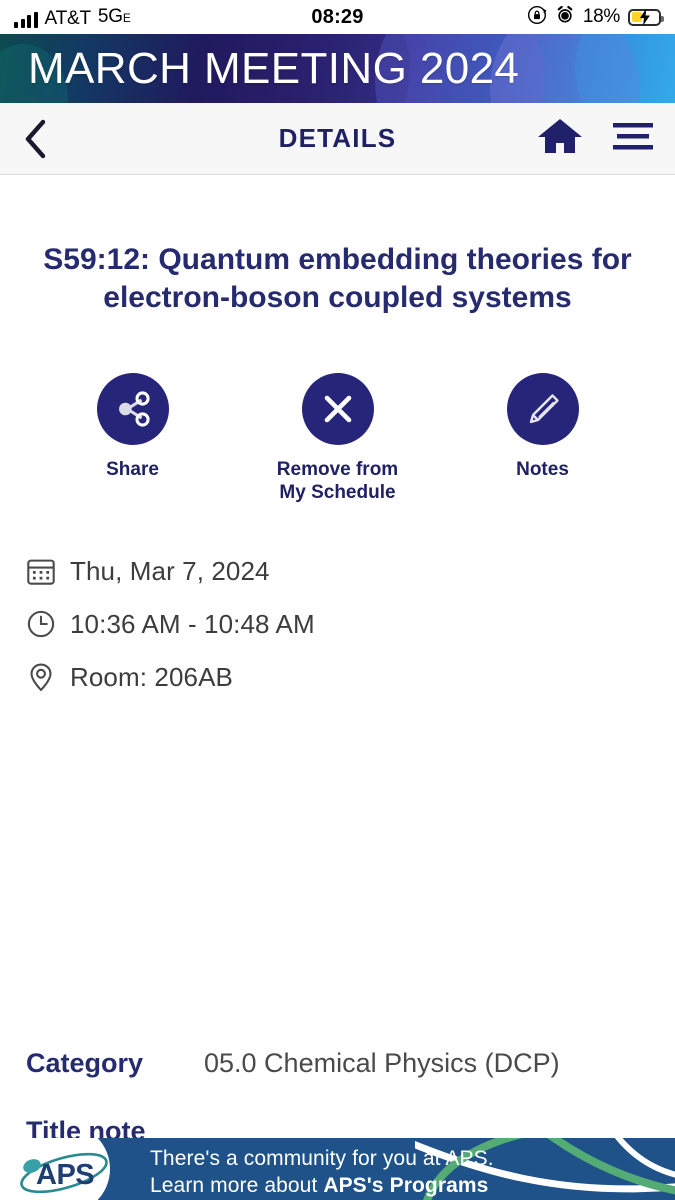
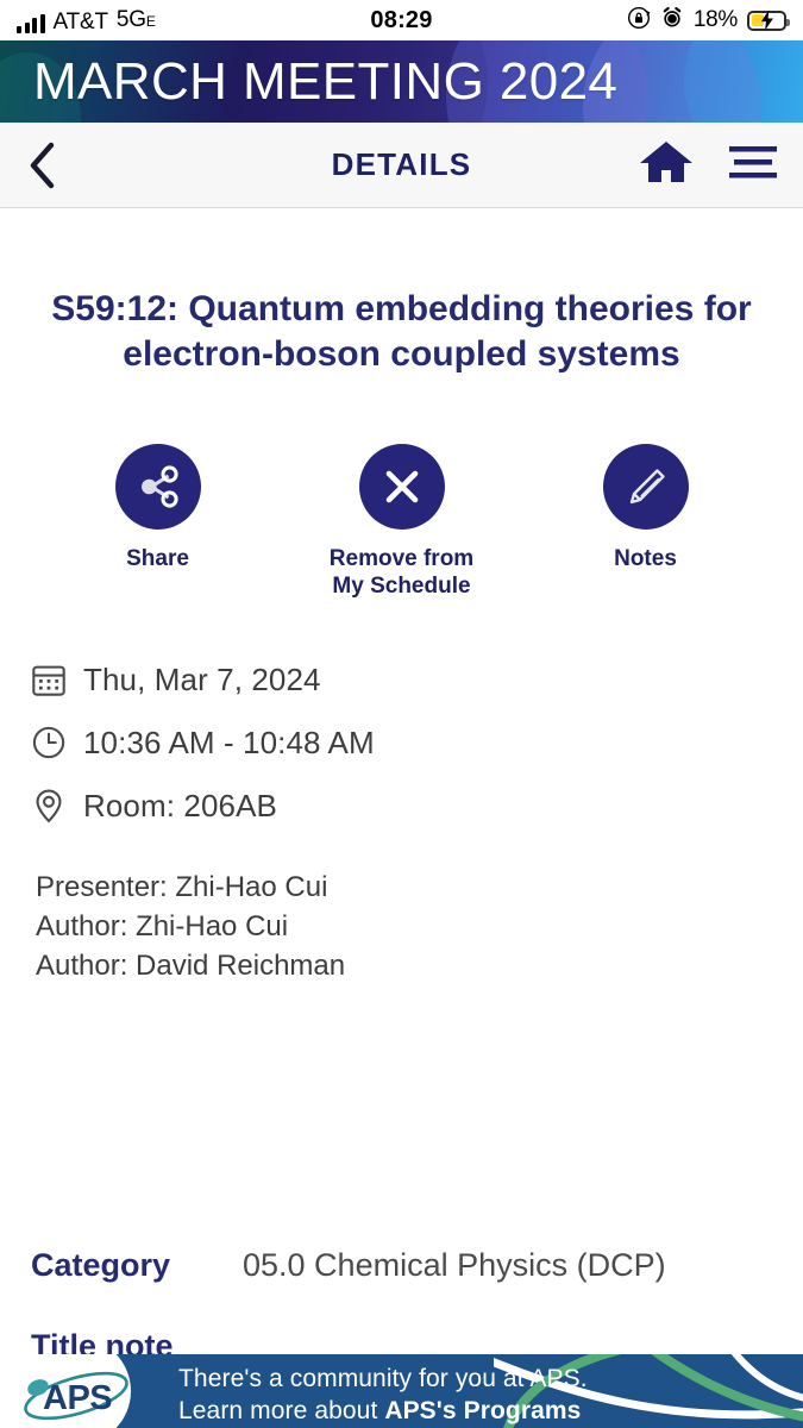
  AT&T
  5GE
  08:29
  18%
  MARCH MEETING 2024
  DETAILS
  S59:12: Quantum embedding theories for electron-boson coupled systems
  Share
  Remove from
  My Schedule
  Notes
  Thu, Mar 7, 2024
  10:36 AM - 10:48 AM
  Room: 206AB
+ Presenter: Zhi-Hao Cui
+ Author: Zhi-Hao Cui
+ Author: David Reichman
  Category
  05.0 Chemical Physics (DCP)
  Title note
  APS
  There's a community for you at APS.
  Learn more about APS's Programs
